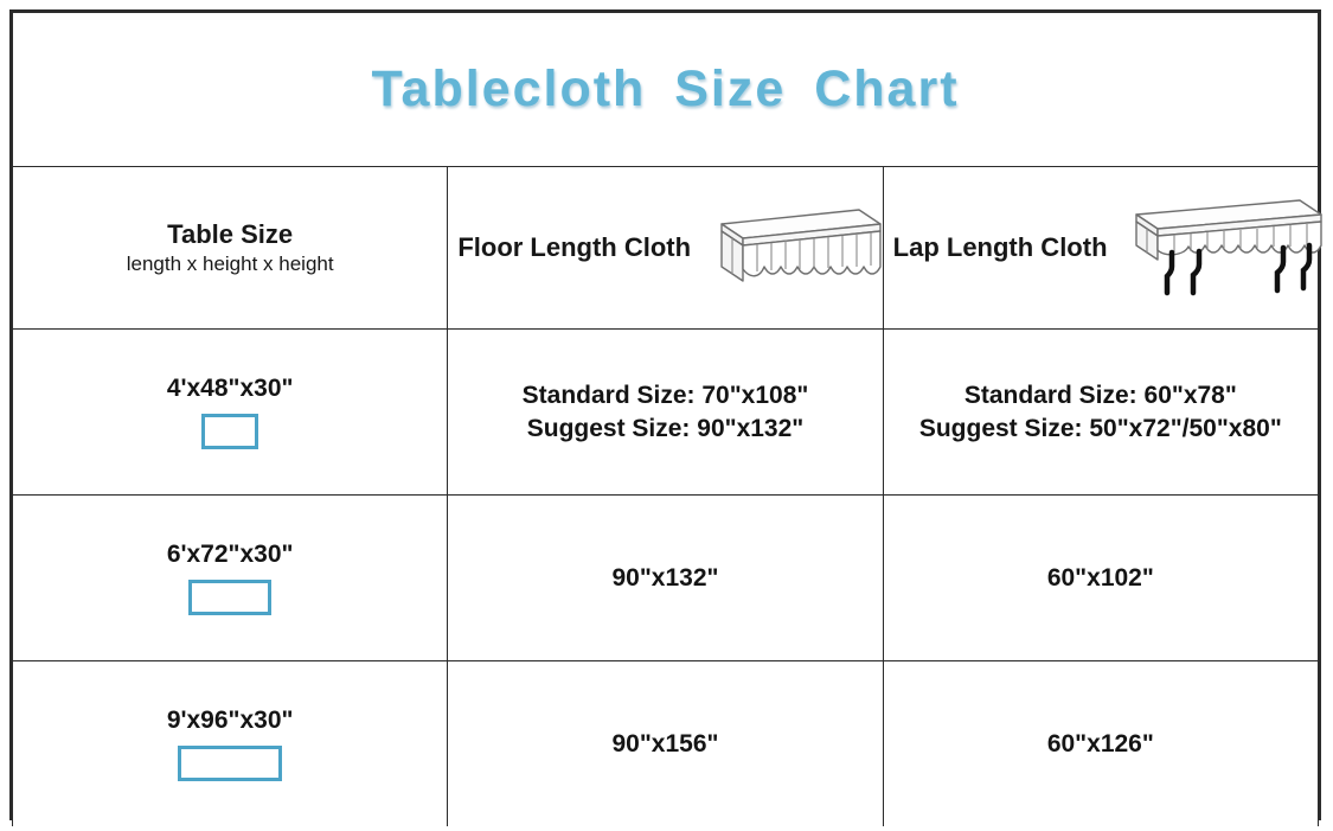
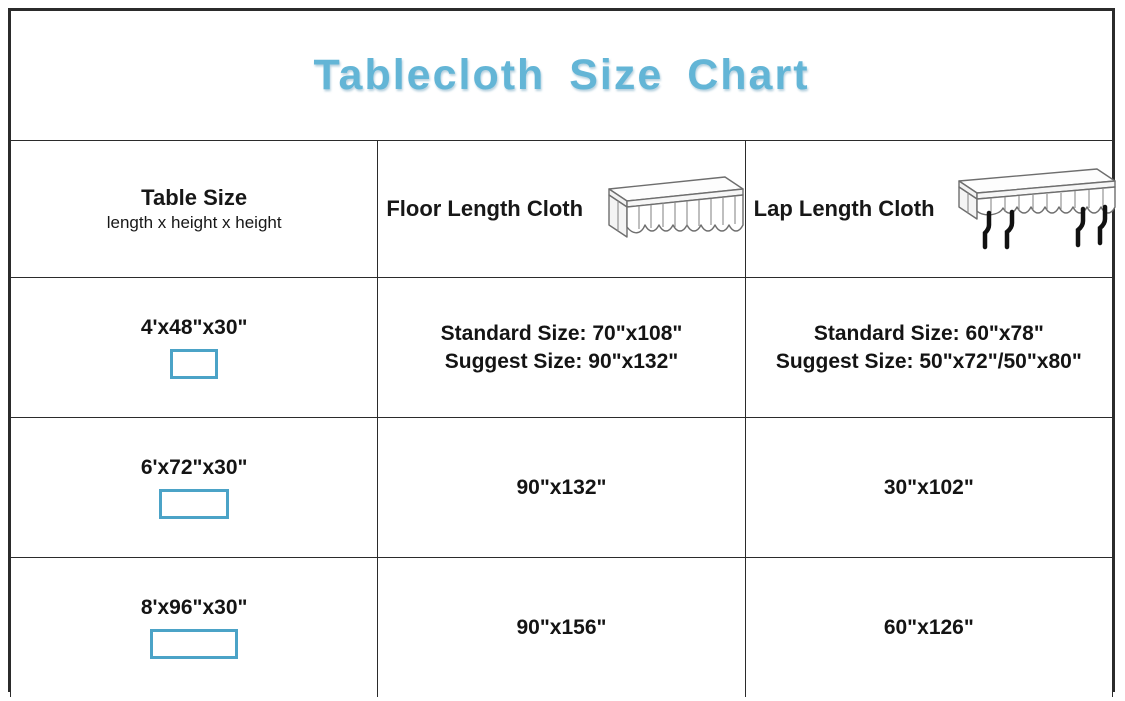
  Tablecloth Size Chart
  Table Size length x height x height	Floor Length Cloth	Lap Length Cloth
  4'x48"x30"	Standard Size: 70"x108" Suggest Size: 90"x132"	Standard Size: 60"x78" Suggest Size: 50"x72"/50"x80"
- 6'x72"x30"	90"x132"	60"x102"
+ 6'x72"x30"	90"x132"	30"x102"
- 9'x96"x30"	90"x156"	60"x126"
+ 8'x96"x30"	90"x156"	60"x126"
